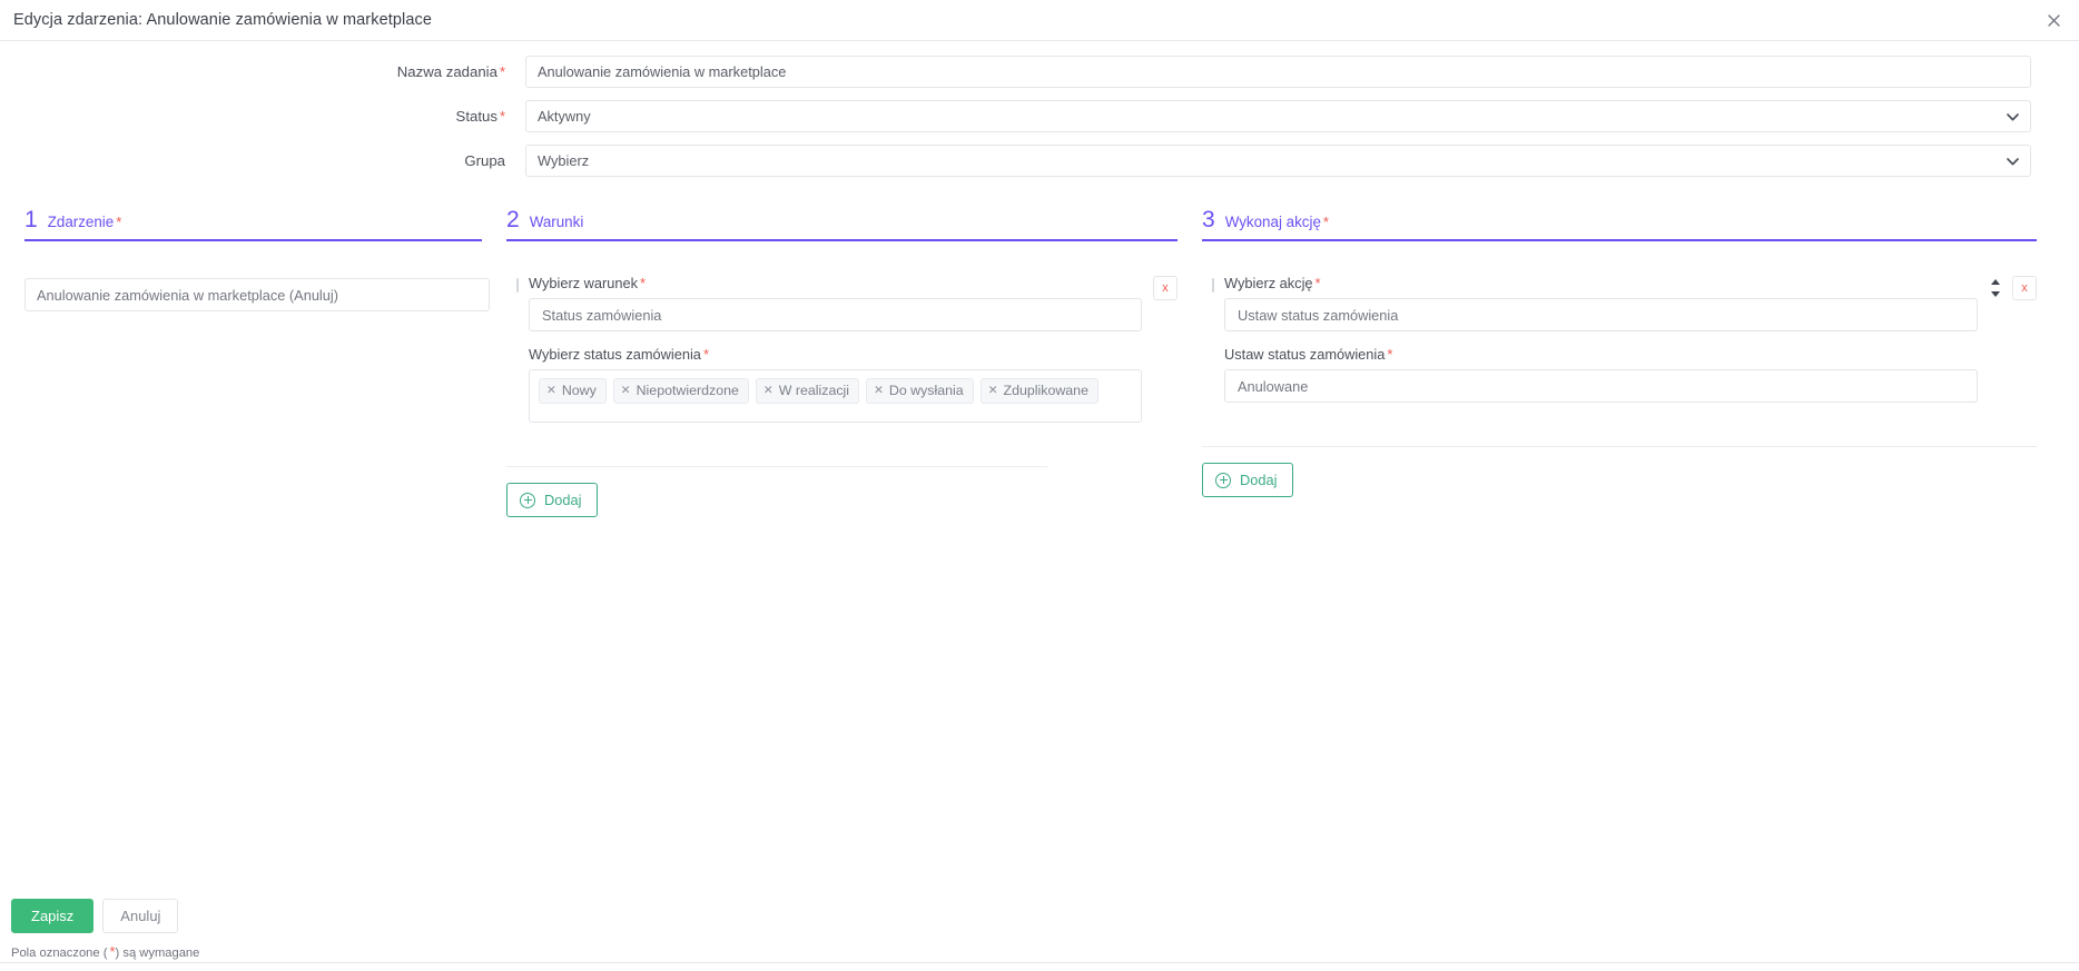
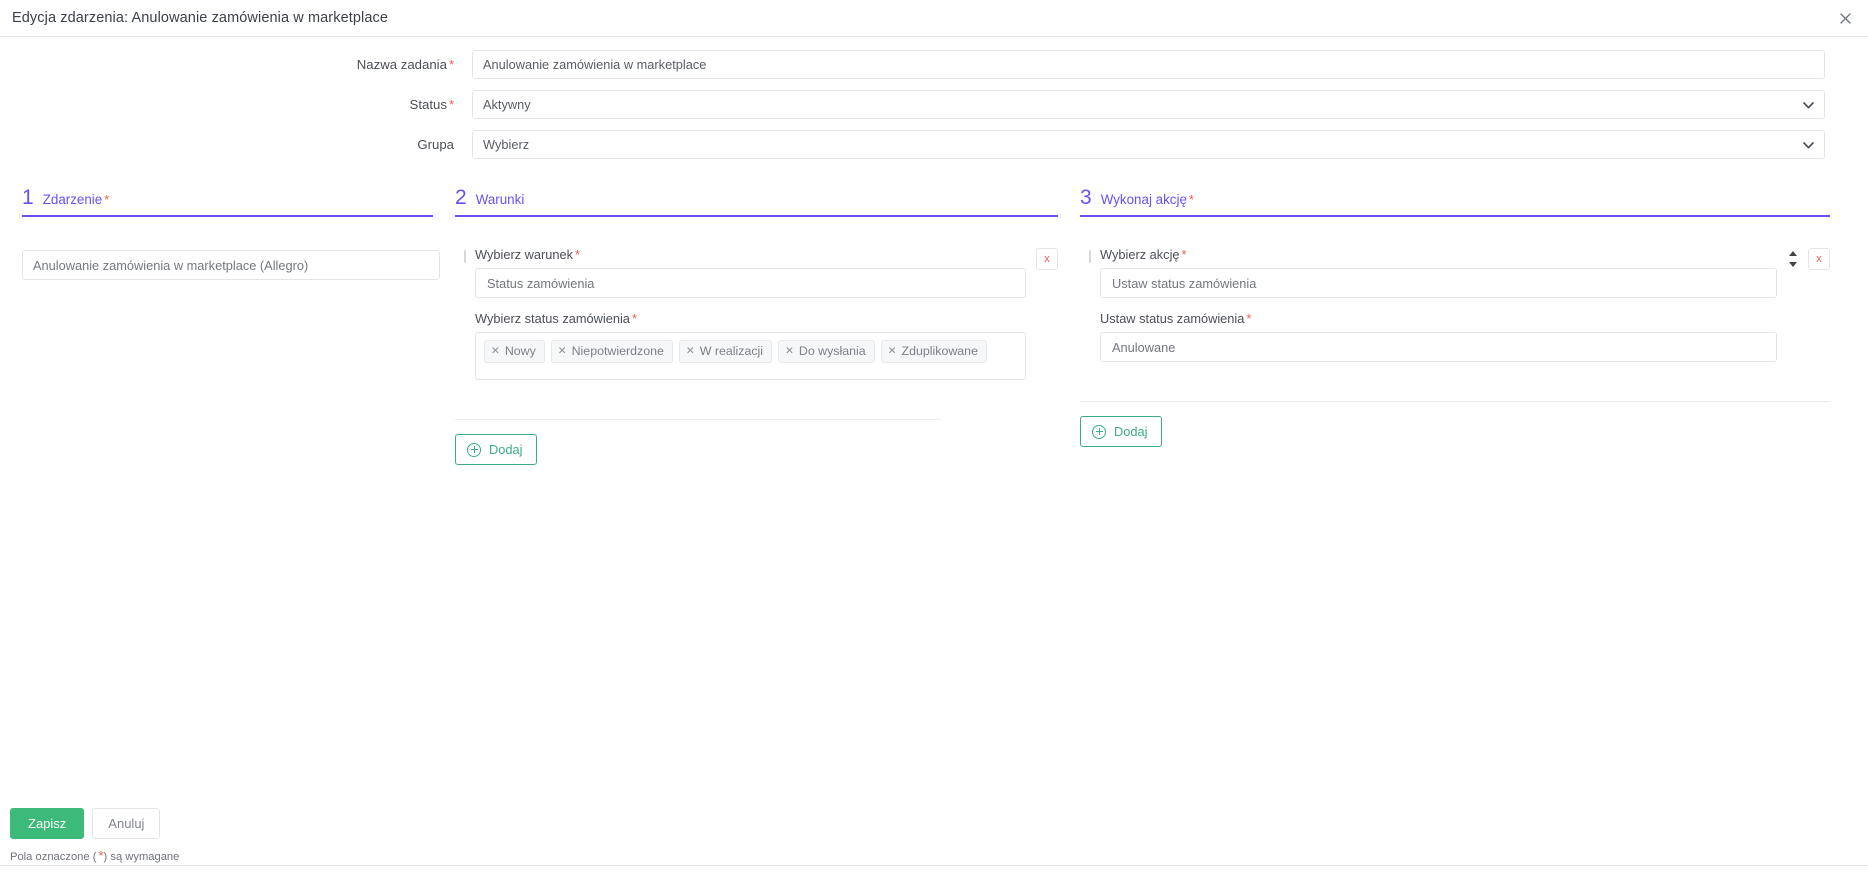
  Edycja zdarzenia: Anulowanie zamówienia w marketplace
  Nazwa zadania *
  Anulowanie zamówienia w marketplace
  Status *
  Aktywny
  Grupa
  Wybierz
  1
  Zdarzenie *
- Anulowanie zamówienia w marketplace (Anuluj)
+ Anulowanie zamówienia w marketplace (Allegro)
  2
  Warunki
  Wybierz warunek *
  Status zamówienia
  Wybierz status zamówienia *
  ✕
  Nowy
  ✕
  Niepotwierdzone
  ✕
  W realizacji
  ✕
  Do wysłania
  ✕
  Zduplikowane
  x
  Dodaj
  3
  Wykonaj akcję *
  Wybierz akcję *
  Ustaw status zamówienia
  Ustaw status zamówienia *
  Anulowane
  x
  Dodaj
  Zapisz
  Anuluj
  Pola oznaczone ( *) są wymagane
